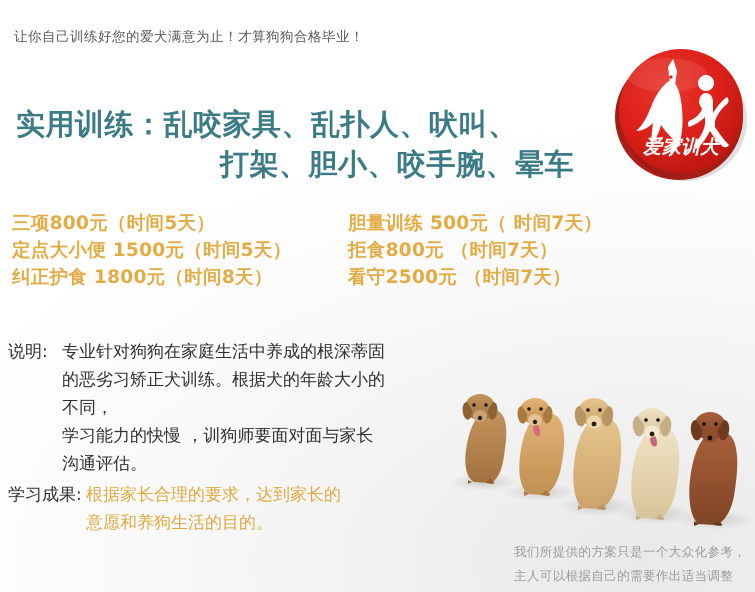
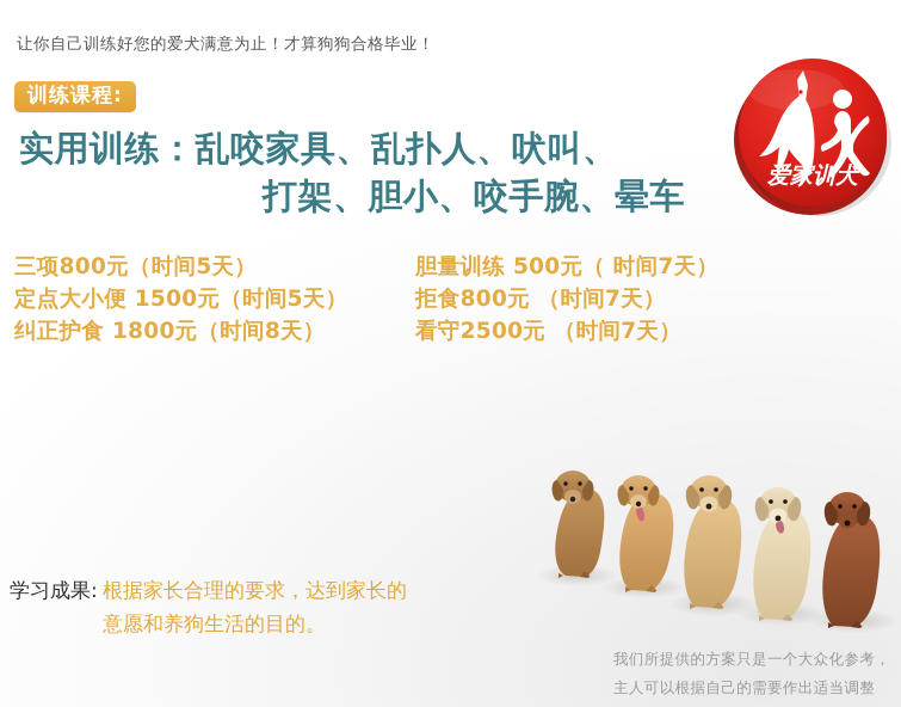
  让你自己训练好您的爱犬满意为止！才算狗狗合格毕业！
+ 训练课程:
  实用训练：乱咬家具、乱扑人、吠叫、
  打架、胆小、咬手腕、晕车
  爱家训犬
  三项800元（时间5天）
  胆量训练 500元（ 时间7天）
  定点大小便 1500元（时间5天）
  拒食800元 （时间7天）
  纠正护食 1800元（时间8天）
  看守2500元 （时间7天）
- 说明:
- 专业针对狗狗在家庭生活中养成的根深蒂固
- 的恶劣习矫正犬训练。根据犬的年龄大小的
- 不同，
- 学习能力的快慢 ，训狗师要面对面与家长
- 沟通评估。
  学习成果:
  根据家长合理的要求，达到家长的
  意愿和养狗生活的目的。
  我们所提供的方案只是一个大众化参考，
  主人可以根据自己的需要作出适当调整
